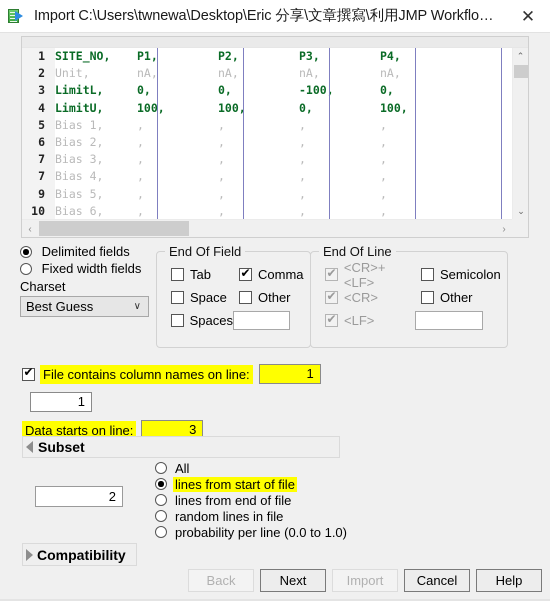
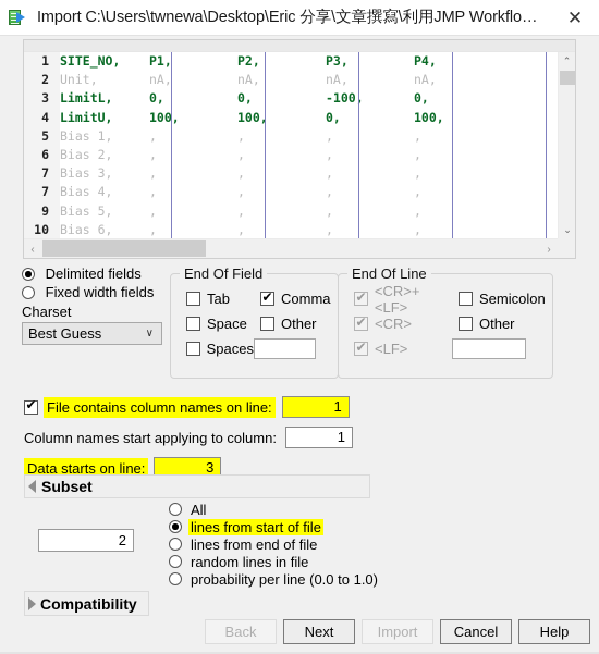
  Import C:\Users\twnewa\Desktop\Eric 分享\文章撰寫\利用JMP Workflow B
  ✕
  1 SITE_NO, P1, P2, P3, P4,
  2 Unit, nA, nA, nA, nA,
  3 LimitL, 0, 0, -100, 0,
  4 LimitU, 100, 100 0, 100,
  5 Bias 1, , , , ,
  6 Bias 2, , , , ,
  7 Bias 3, , , , ,
  7 Bias 4, , , , ,
  9 Bias 5, , , , ,
  10 Bias 6, , , , ,
  ⌃
  ⌄
  ‹
  ›
  Delimited fields
  Fixed width fields
  Charset
  Best Guess
  ∨
  End Of Field
  Tab
  Comma
  Space
  Other
  Spaces
  End Of Line
  <CR>+<LF>
  Semicolon
  <CR>
  Other
  <LF>
  File contains column names on line:
  1
+ Column names start applying to column:
  1
  Data starts on line:
  3
  Subset
  2
  All
  lines from start of file
  lines from end of file
  random lines in file
  probability per line (0.0 to 1.0)
  Compatibility
  Back
  Next
  Import
  Cancel
  Help
